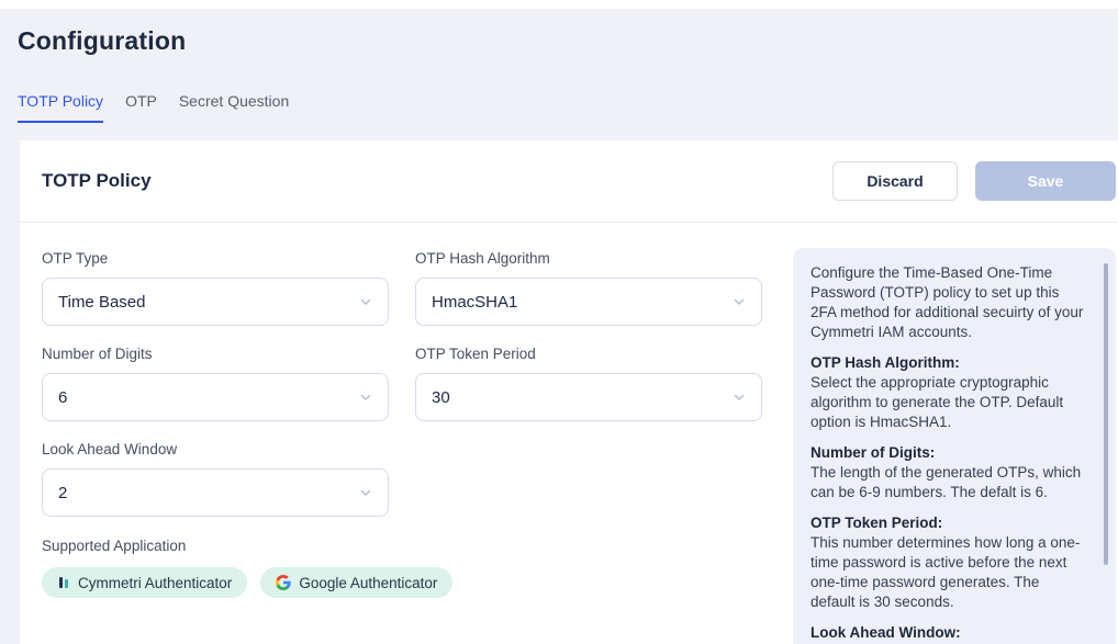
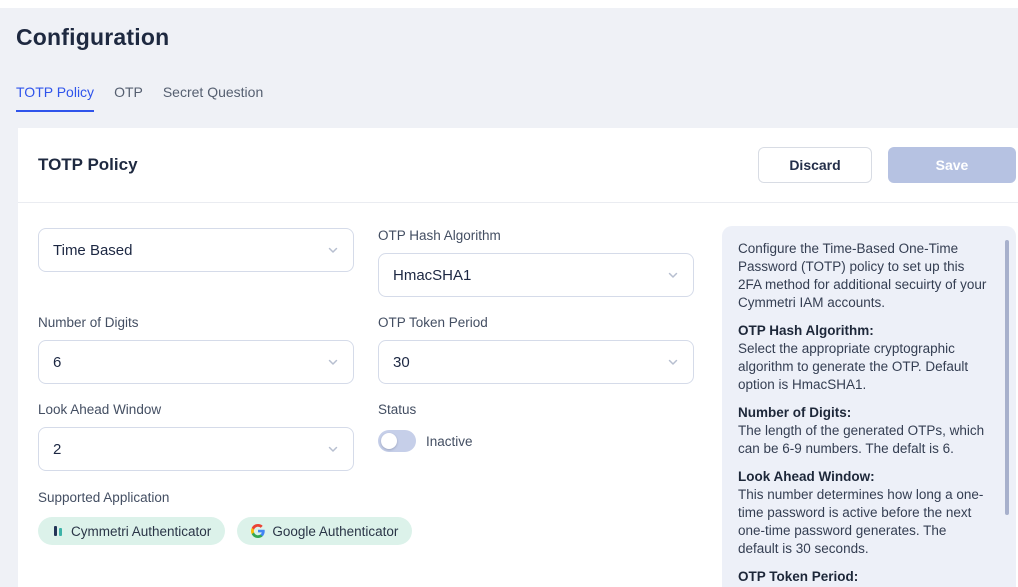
  Configuration
  TOTP Policy
  OTP
  Secret Question
  TOTP Policy
  Discard
  Save
- OTP Type
  Time Based
  OTP Hash Algorithm
  HmacSHA1
  Number of Digits
  6
  OTP Token Period
  30
  Look Ahead Window
  2
+ Status
+ Inactive
  Supported Application
  Cymmetri Authenticator
  Google Authenticator
  Configure the Time-Based One-Time Password (TOTP) policy to set up this 2FA method for additional secuirty of your Cymmetri IAM accounts.
  OTP Hash Algorithm:
  Select the appropriate cryptographic algorithm to generate the OTP. Default option is HmacSHA1.
  Number of Digits:
  The length of the generated OTPs, which can be 6-9 numbers. The defalt is 6.
- OTP Token Period:
+ Look Ahead Window:
  This number determines how long a one-time password is active before the next one-time password generates. The default is 30 seconds.
- Look Ahead Window:
+ OTP Token Period:
